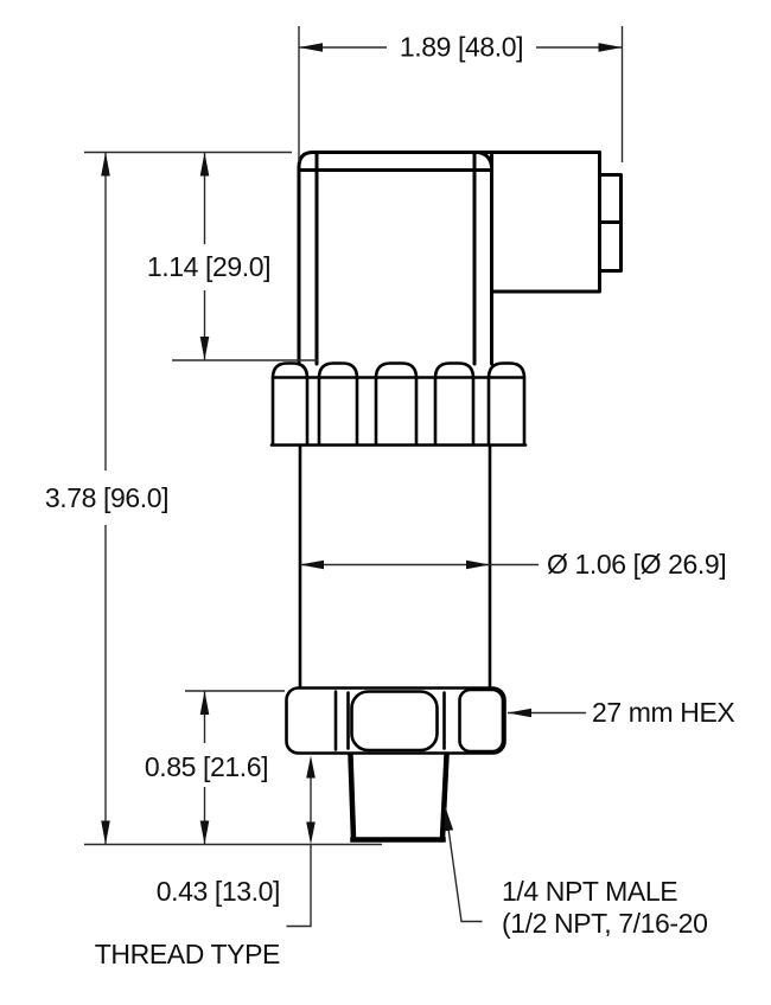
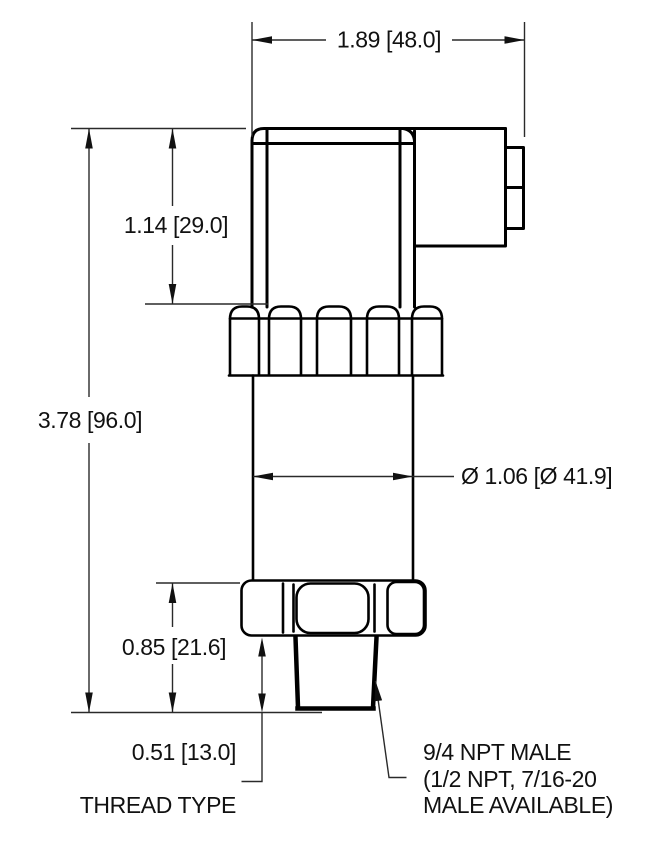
  1.89 [48.0]
  1.14 [29.0]
  3.78 [96.0]
  0.85 [21.6]
- 0.43 [13.0]
+ 0.51 [13.0]
  THREAD TYPE
- Ø 1.06 [Ø 26.9]
+ Ø 1.06 [Ø 41.9]
- 27 mm HEX
- 1/4 NPT MALE
+ 9/4 NPT MALE
  (1/2 NPT, 7/16-20
+ MALE AVAILABLE)
